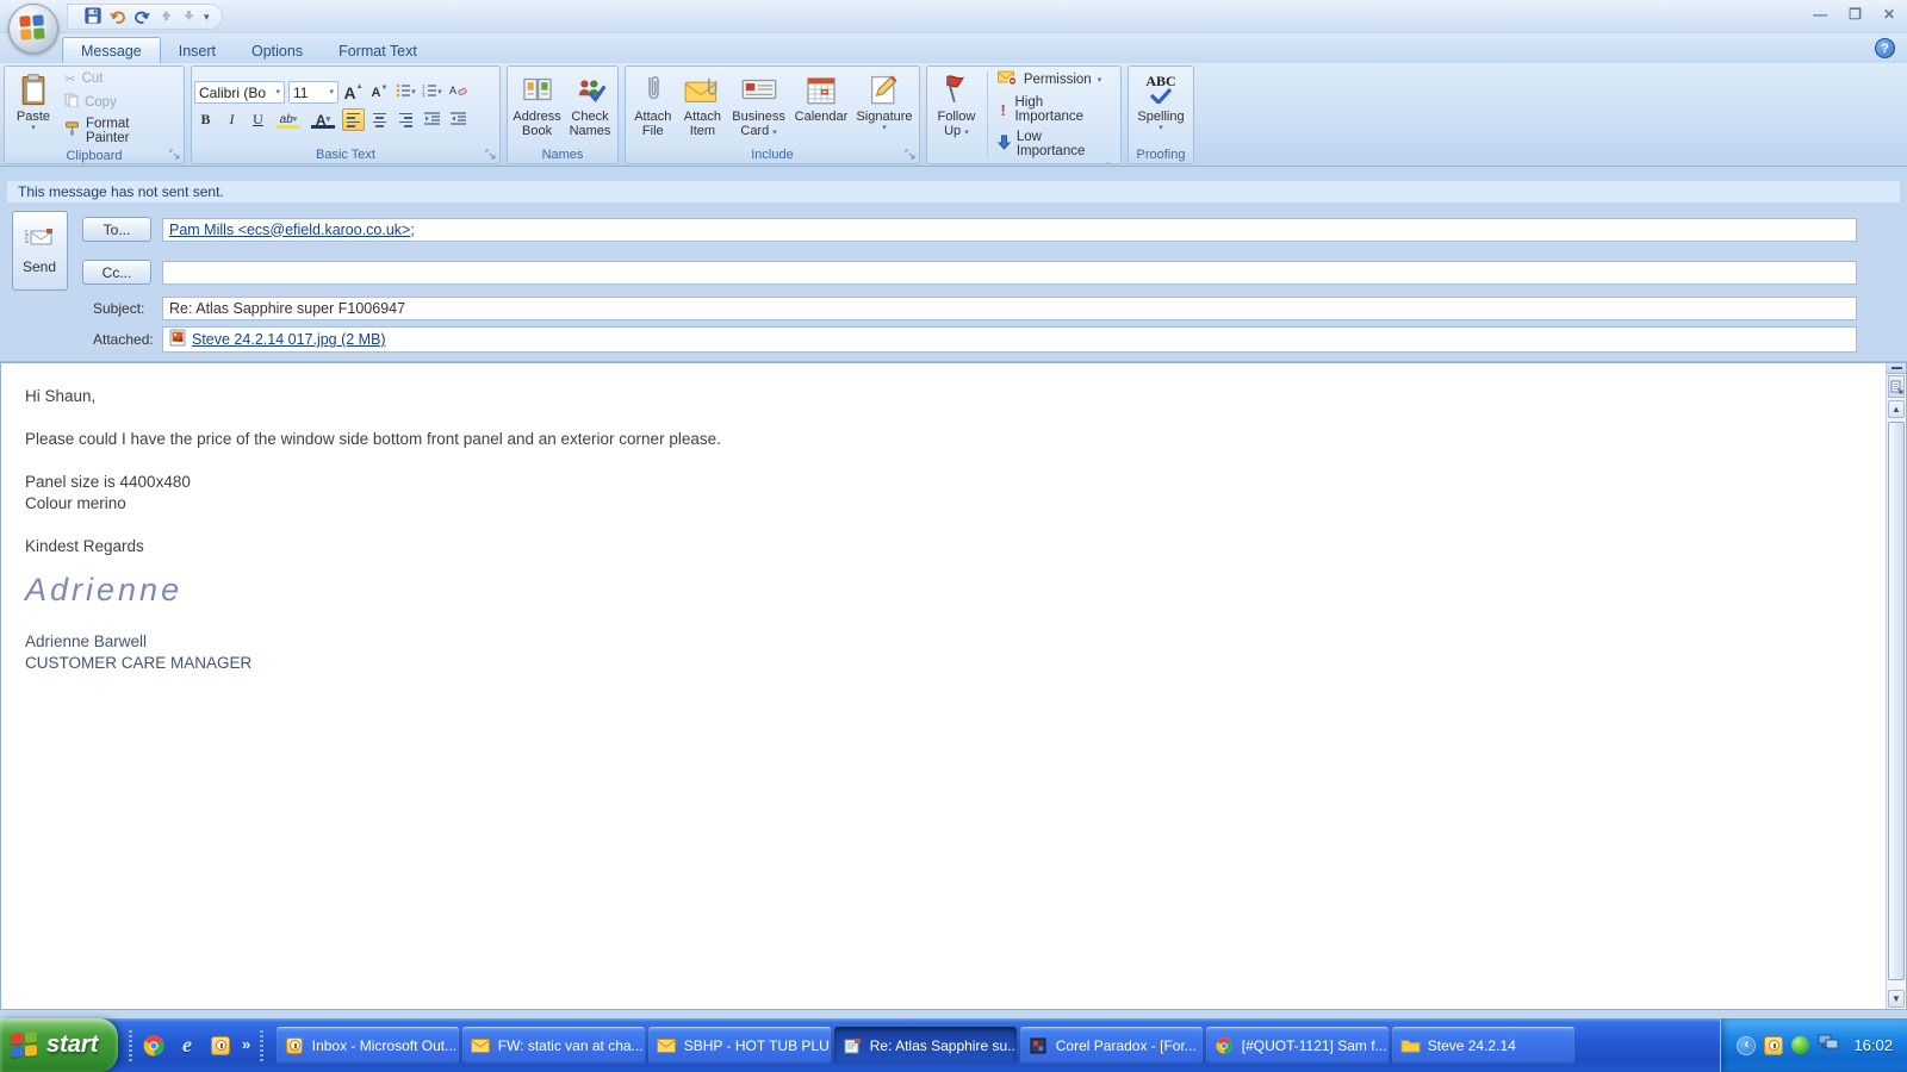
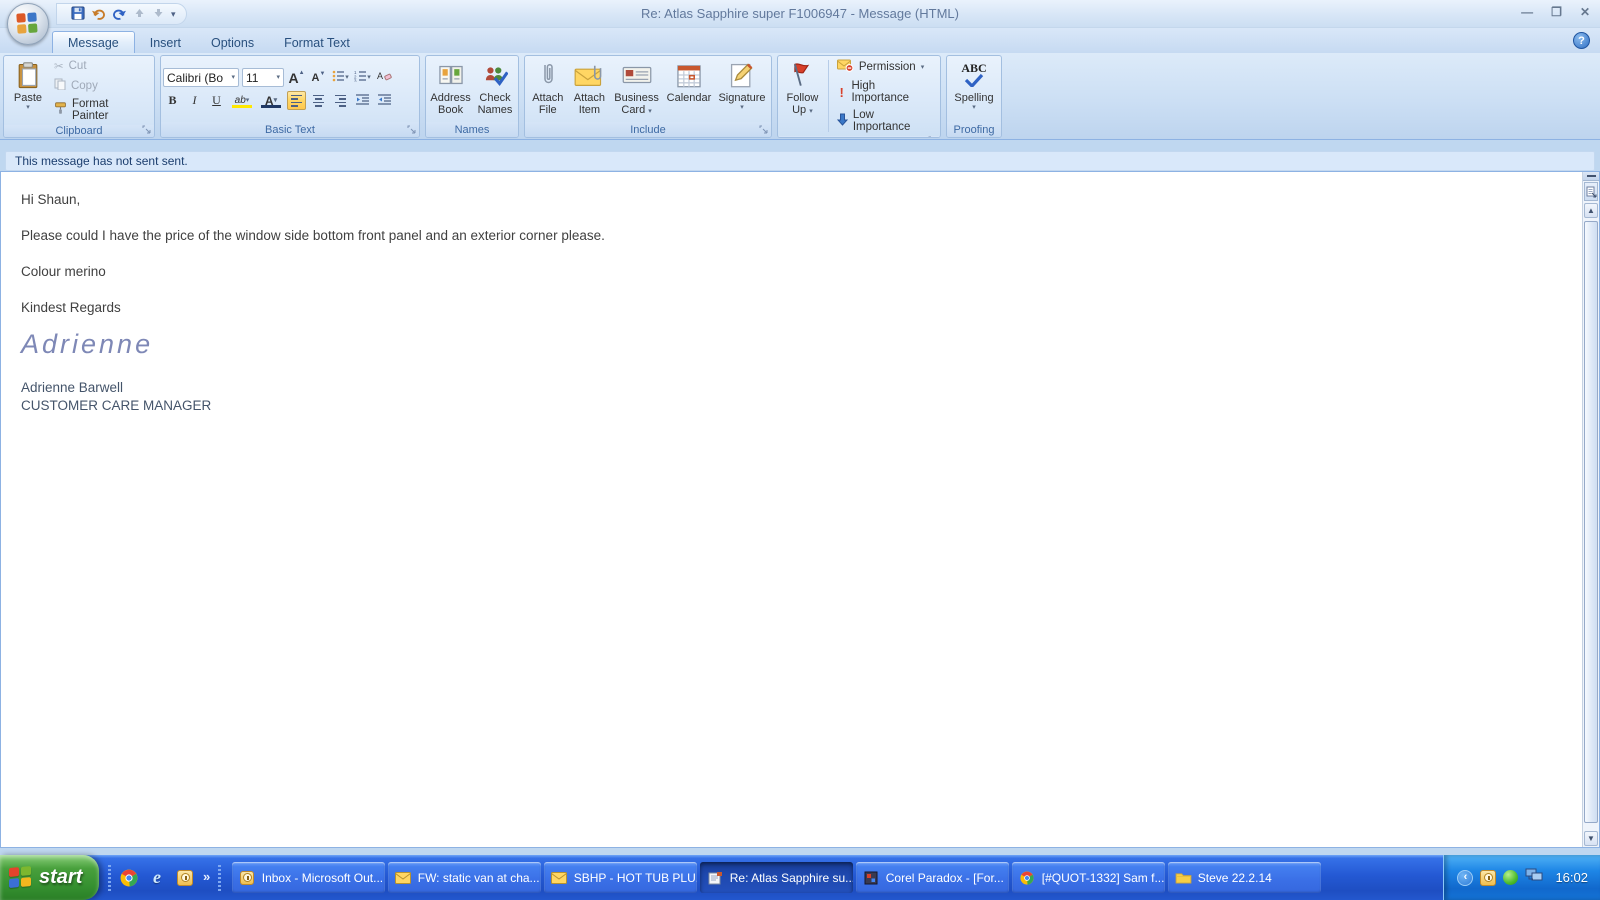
  ▾
+ Re: Atlas Sapphire super F1006947 - Message (HTML)
  —
  ❐
  ✕
  Message
  Insert
  Options
  Format Text
  ?
  Paste
  ✂
  Cut
  Copy
  Format Painter
  Clipboard
  Calibri (Bo
  11
  A
  A
  A
  B
  I
  U
  ab
  A
  Basic Text
  Address
  Book
  Check
  Names
  Names
  Attach
  File
  Attach
  Item
  Business
  Card
  Calendar
  Signature
  Include
  Follow
  Permission
  !
  High Importance
  Low Importance
  ABC
  Spelling
  Proofing
  This message has not sent sent.
- Send
- To...
- Pam Mills <ecs@efield.karoo.co.uk>;
- Cc...
- Subject:
- Re: Atlas Sapphire super F1006947
- Attached:
- Steve 24.2.14 017.jpg (2 MB)
  Hi Shaun,
  Please could I have the price of the window side bottom front panel and an exterior corner please.
- Panel size is 4400x480
  Colour merino
  Kindest Regards
  Adrienne
  Adrienne Barwell
  CUSTOMER CARE MANAGER
  ▲
  ▼
  start
  e
  »
  Inbox - Microsoft Out...
  FW: static van at cha...
  SBHP - HOT TUB PLU
  Re: Atlas Sapphire su..
  Corel Paradox - [For...
- [#QUOT-1121] Sam f...
+ [#QUOT-1332] Sam f...
- Steve 24.2.14
+ Steve 22.2.14
  ‹
  16:02
